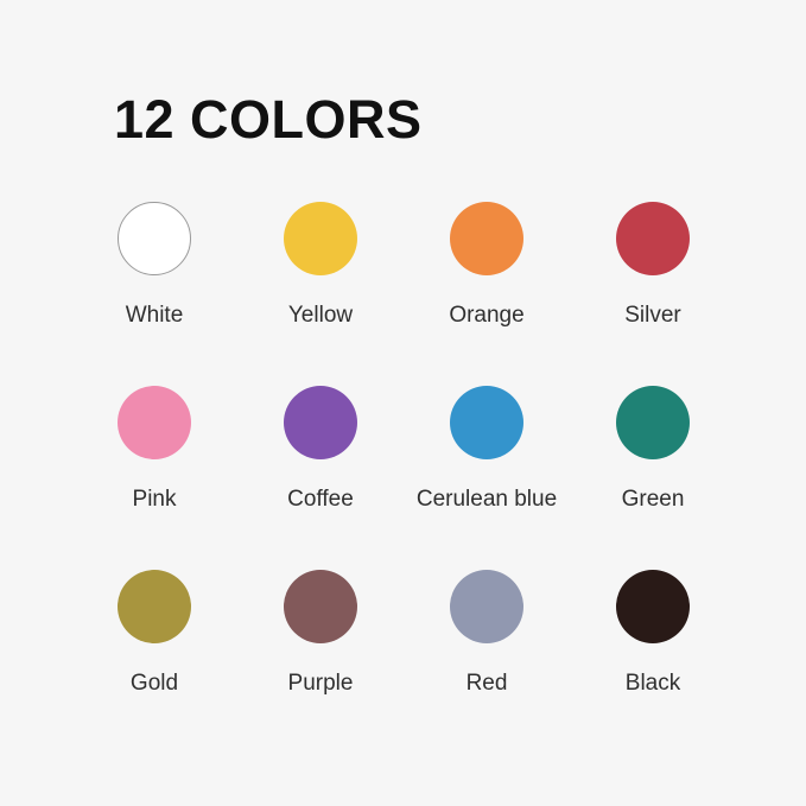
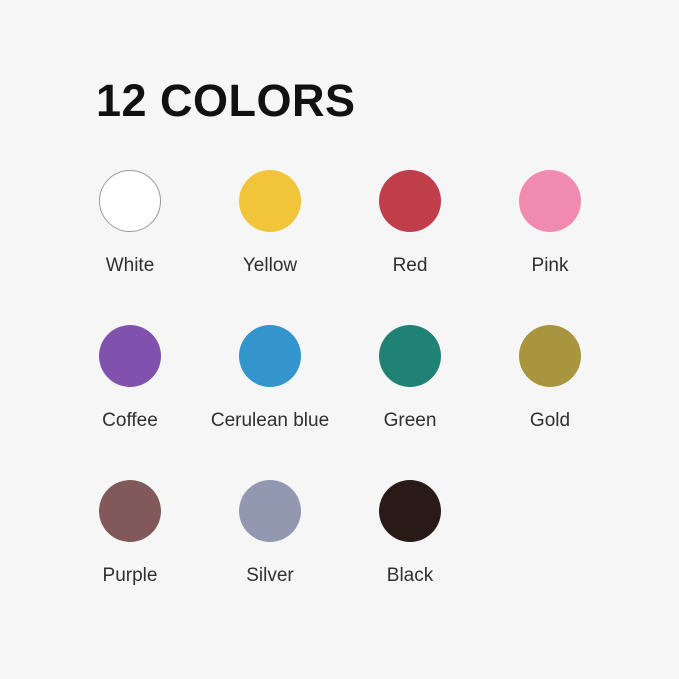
  12 COLORS
  White
  Yellow
- Orange
- Silver
+ Red
  Pink
  Coffee
  Cerulean blue
  Green
  Gold
  Purple
- Red
+ Silver
  Black
